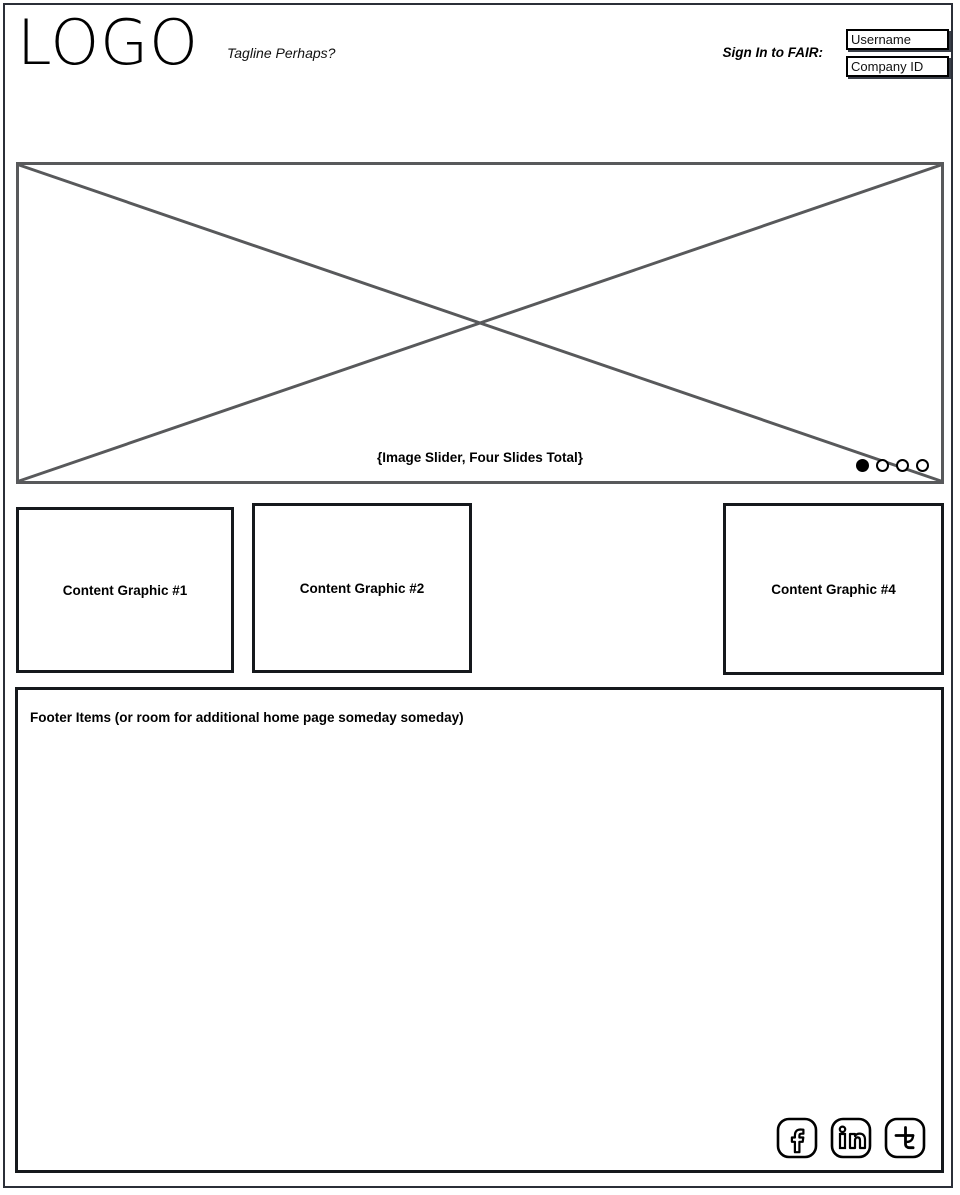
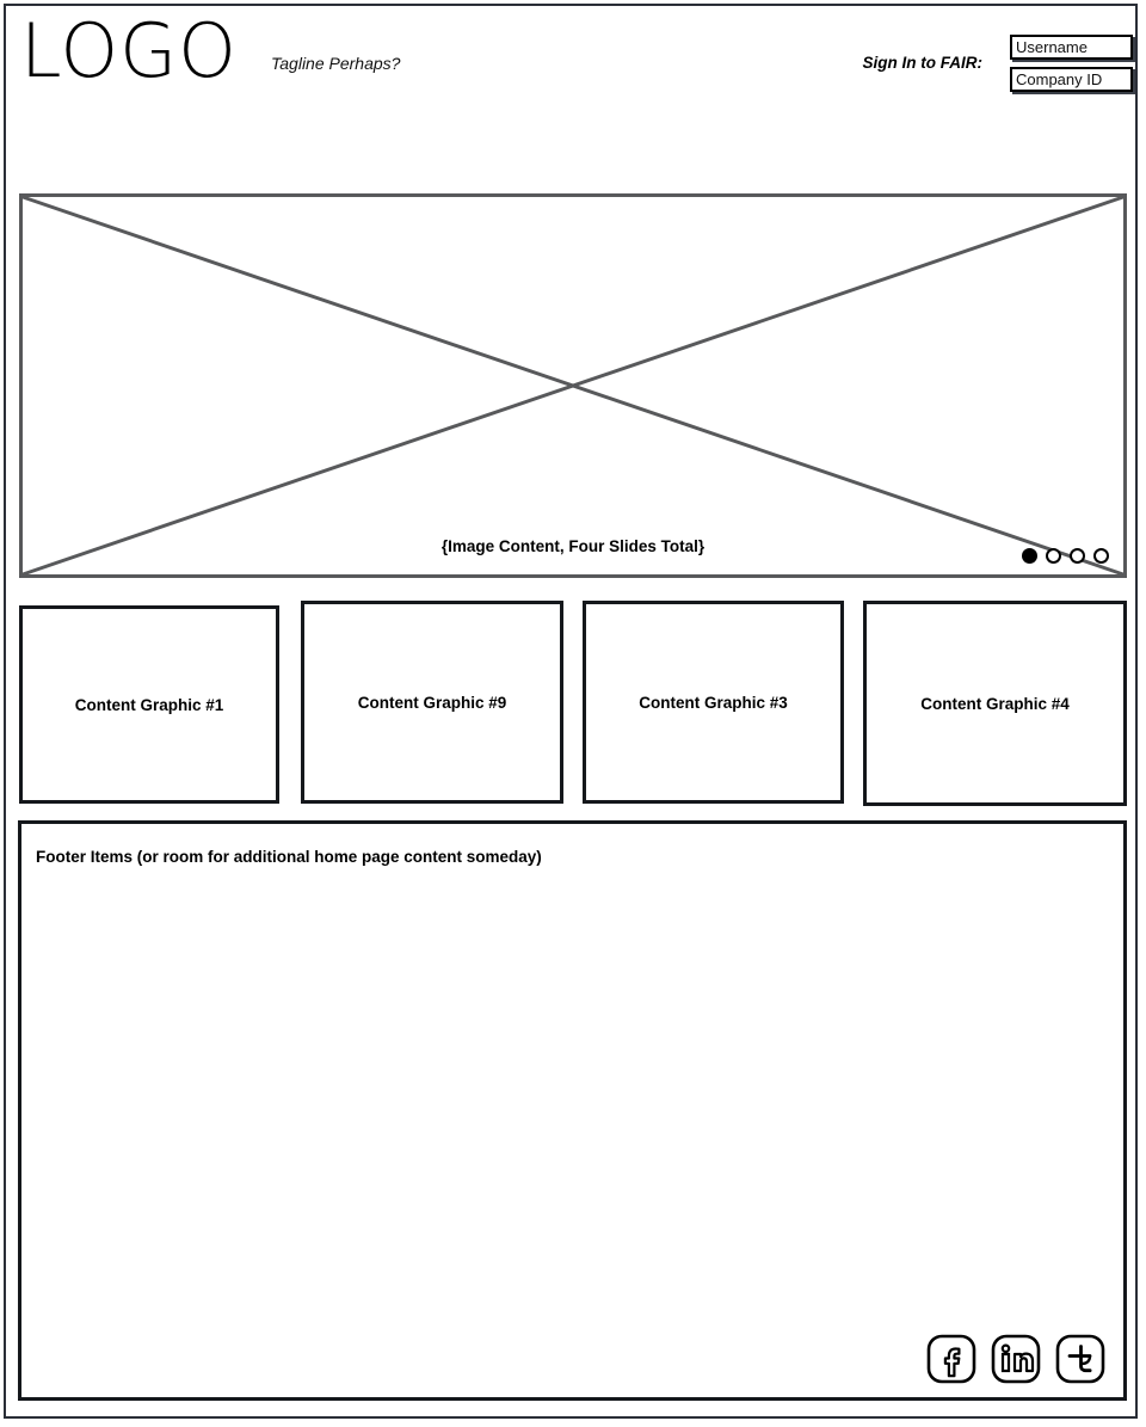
  LOGO
  Tagline Perhaps?
  Sign In to FAIR:
  Username
  Company ID
- {Image Slider, Four Slides Total}
+ {Image Content, Four Slides Total}
  Content Graphic #1
- Content Graphic #2
+ Content Graphic #9
+ Content Graphic #3
  Content Graphic #4
- Footer Items (or room for additional home page someday someday)
+ Footer Items (or room for additional home page content someday)
